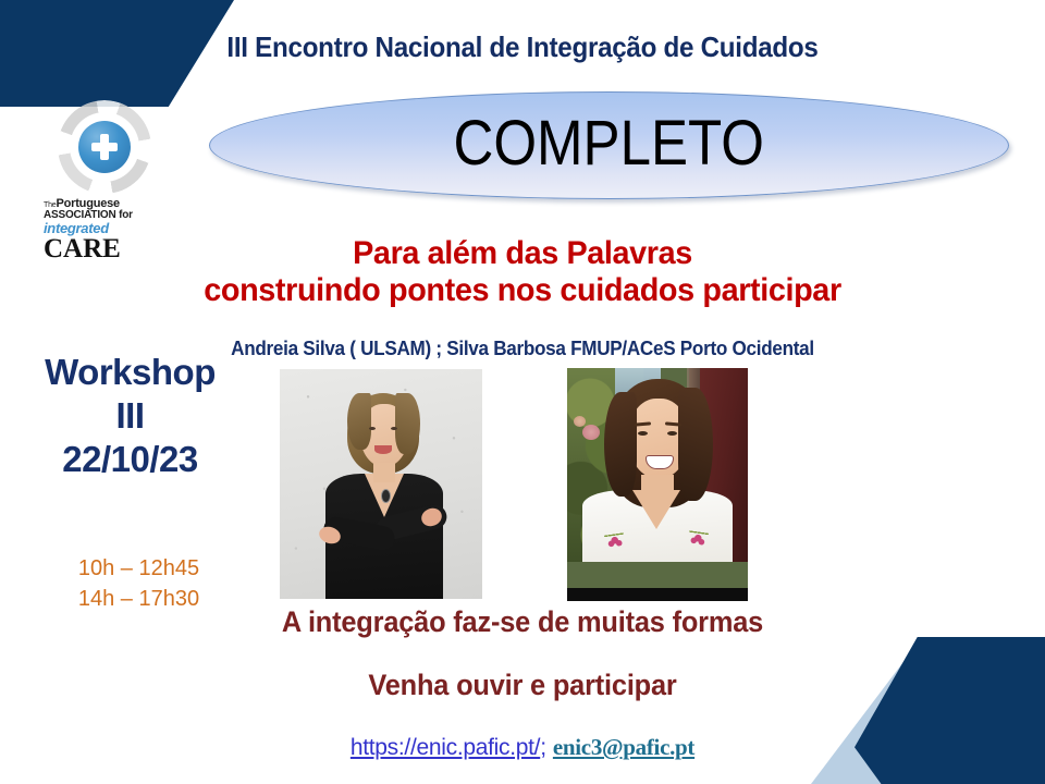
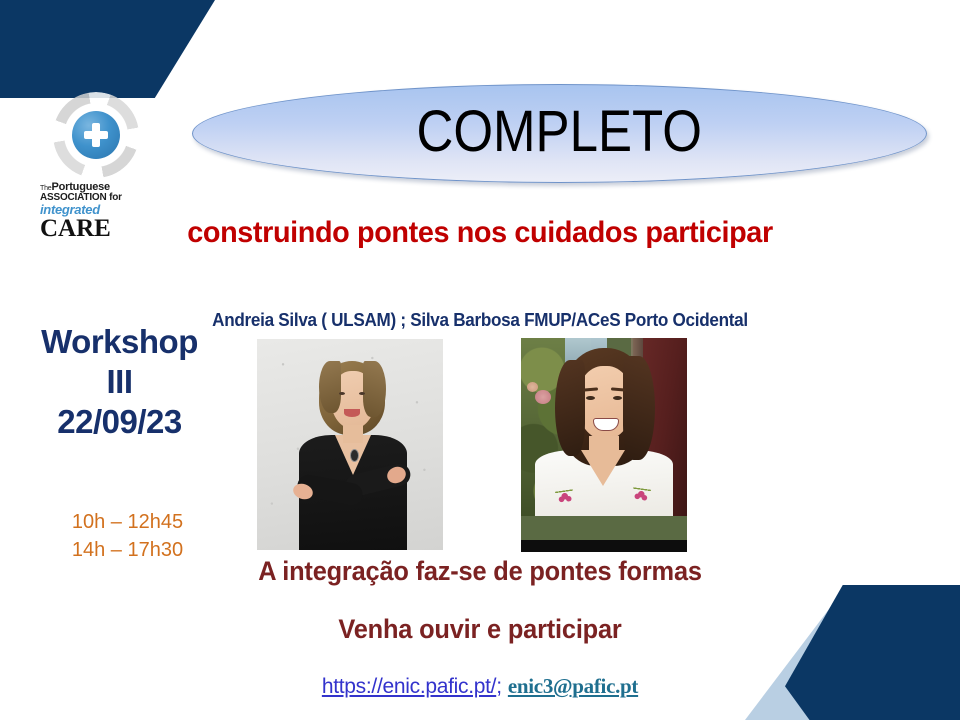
  Portuguese
  ASSOCIATION for
  integrated
  CARE
- III Encontro Nacional de Integração de Cuidados
  COMPLETO
- Para além das Palavras
  construindo pontes nos cuidados participar
  Andreia Silva ( ULSAM) ; Silva Barbosa FMUP/ACeS Porto Ocidental
  Workshop
  III
- 22/10/23
+ 22/09/23
  10h – 12h45
  14h – 17h30
- A integração faz-se de muitas formas
+ A integração faz-se de pontes formas
  Venha ouvir e participar
  https://enic.pafic.pt/; enic3@pafic.pt
